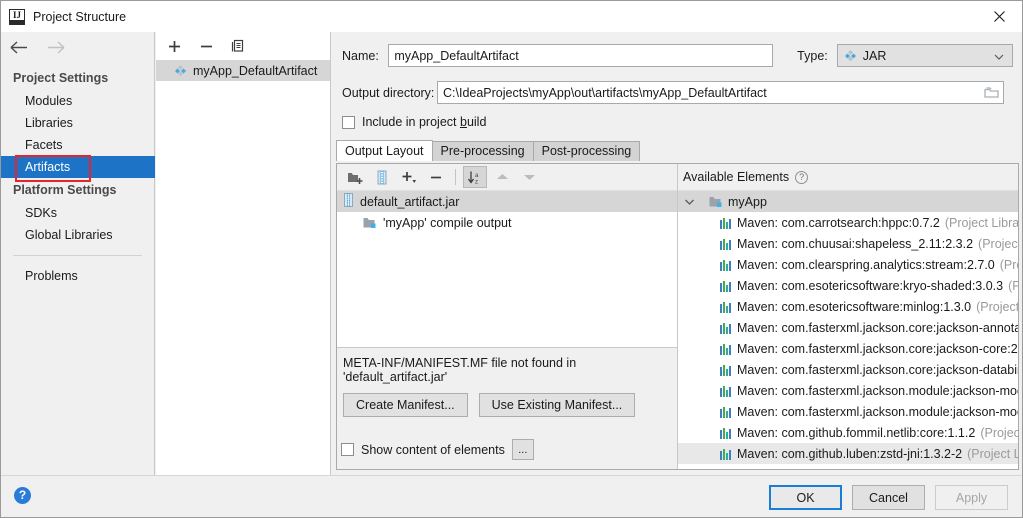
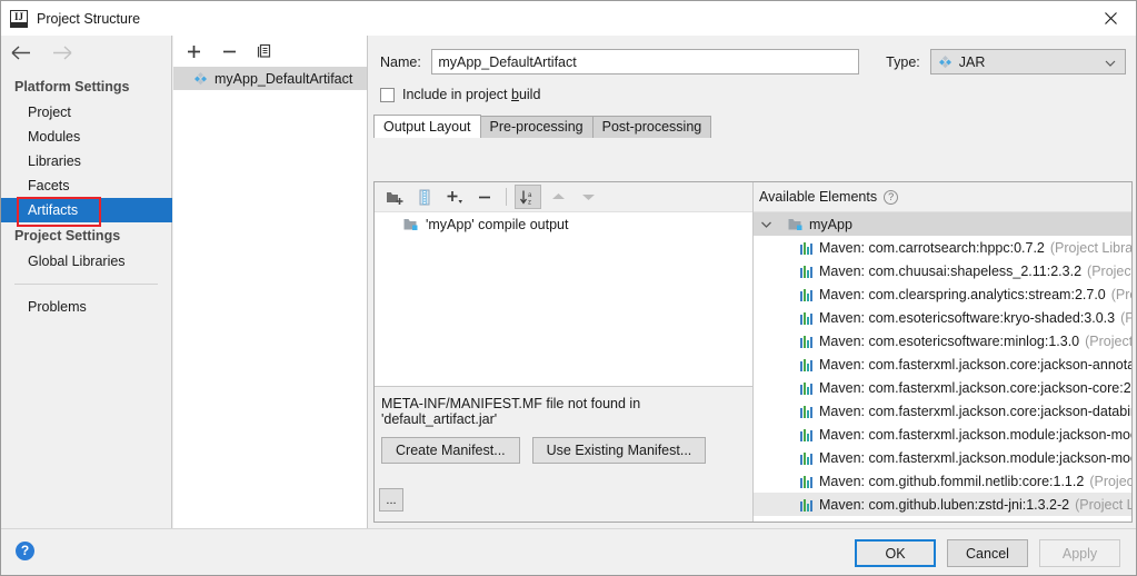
  Project Structure
- Project Settings
+ Platform Settings
+ Project
  Modules
  Libraries
  Facets
  Artifacts
- Platform Settings
+ Project Settings
- SDKs
  Global Libraries
  Problems
  myApp_DefaultArtifact
  Name:
  myApp_DefaultArtifact
  Type:
  JAR
- Output directory:
- C:\IdeaProjects\myApp\out\artifacts\myApp_DefaultArtifact
  Include in project build
  Output Layout
  Pre-processing
  Post-processing
- default_artifact.jar
  'myApp' compile output
  META-INF/MANIFEST.MF file not found in 'default_artifact.jar'
  Create Manifest...
  Use Existing Manifest...
- Show content of elements
  ...
  Available Elements
  ?
  myApp
  Maven: com.carrotsearch:hppc:0.7.2
  (Project Libra
  Maven: com.chuusai:shapeless_2.11:2.3.2
  Maven: com.clearspring.analytics:stream:2.7.0
  Maven: com.esotericsoftware:kryo-shaded:3.0.3
  Maven: com.esotericsoftware:minlog:1.3.0
  (Project
  Maven: com.fasterxml.jackson.core:jackson-annota
  Maven: com.fasterxml.jackson.core:jackson-core:2
  Maven: com.fasterxml.jackson.core:jackson-databi
  Maven: com.fasterxml.jackson.module:jackson-mo
  Maven: com.fasterxml.jackson.module:jackson-mo
  Maven: com.github.fommil.netlib:core:1.1.2
  (Projec
  Maven: com.github.luben:zstd-jni:1.3.2-2
  (Project L
  ?
  OK
  Cancel
  Apply
